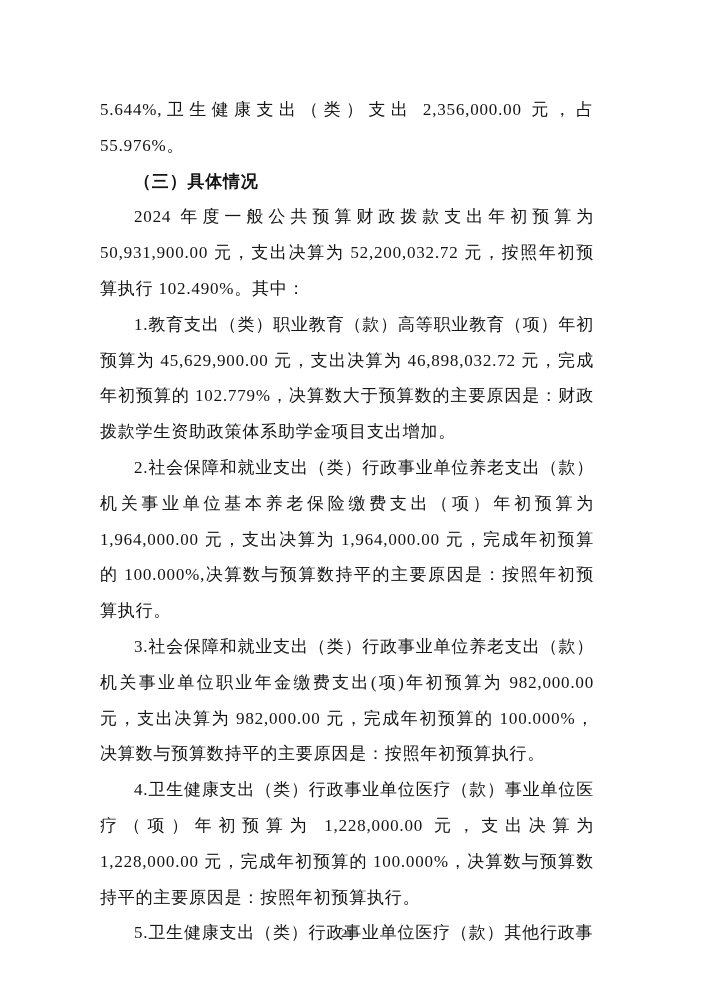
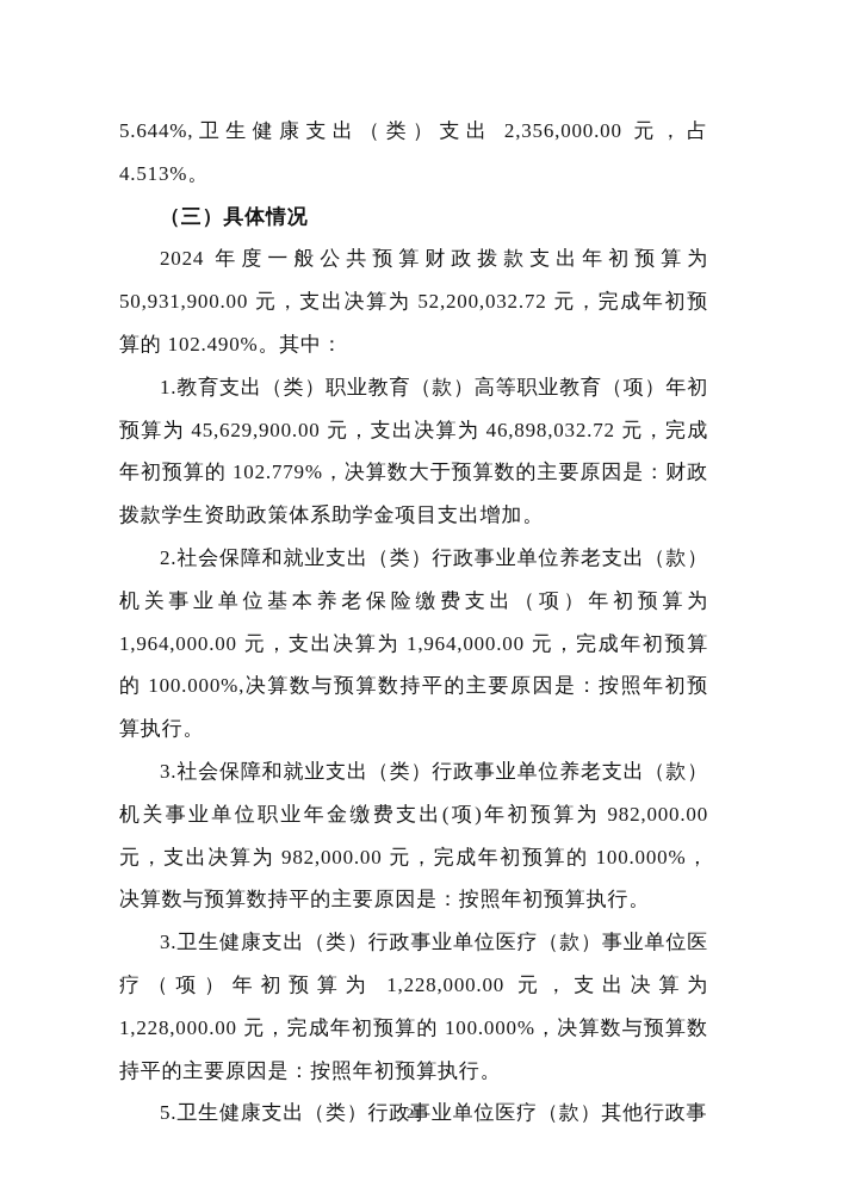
- 5.644%,卫生健康支出（类）支出 2,356,000.00 元，占 55.976%。
+ 5.644%,卫生健康支出（类）支出 2,356,000.00 元，占 4.513%。
  （三）具体情况
- 2024 年度一般公共预算财政拨款支出年初预算为 50,931,900.00 元，支出决算为 52,200,032.72 元，按照年初预算执行 102.490%。其中：
+ 2024 年度一般公共预算财政拨款支出年初预算为 50,931,900.00 元，支出决算为 52,200,032.72 元，完成年初预算的 102.490%。其中：
  1.教育支出（类）职业教育（款）高等职业教育（项）年初预算为 45,629,900.00 元，支出决算为 46,898,032.72 元，完成年初预算的 102.779%，决算数大于预算数的主要原因是：财政拨款学生资助政策体系助学金项目支出增加。
  2.社会保障和就业支出（类）行政事业单位养老支出（款）机关事业单位基本养老保险缴费支出（项）年初预算为 1,964,000.00 元，支出决算为 1,964,000.00 元，完成年初预算的 100.000%,决算数与预算数持平的主要原因是：按照年初预算执行。
  3.社会保障和就业支出（类）行政事业单位养老支出（款）机关事业单位职业年金缴费支出(项)年初预算为 982,000.00 元，支出决算为 982,000.00 元，完成年初预算的 100.000%，决算数与预算数持平的主要原因是：按照年初预算执行。
- 4.卫生健康支出（类）行政事业单位医疗（款）事业单位医疗（项）年初预算为 1,228,000.00 元，支出决算为 1,228,000.00 元，完成年初预算的 100.000%，决算数与预算数持平的主要原因是：按照年初预算执行。
+ 3.卫生健康支出（类）行政事业单位医疗（款）事业单位医疗（项）年初预算为 1,228,000.00 元，支出决算为 1,228,000.00 元，完成年初预算的 100.000%，决算数与预算数持平的主要原因是：按照年初预算执行。
  5.卫生健康支出（类）行政事业单位医疗（款）其他行政事
  21
